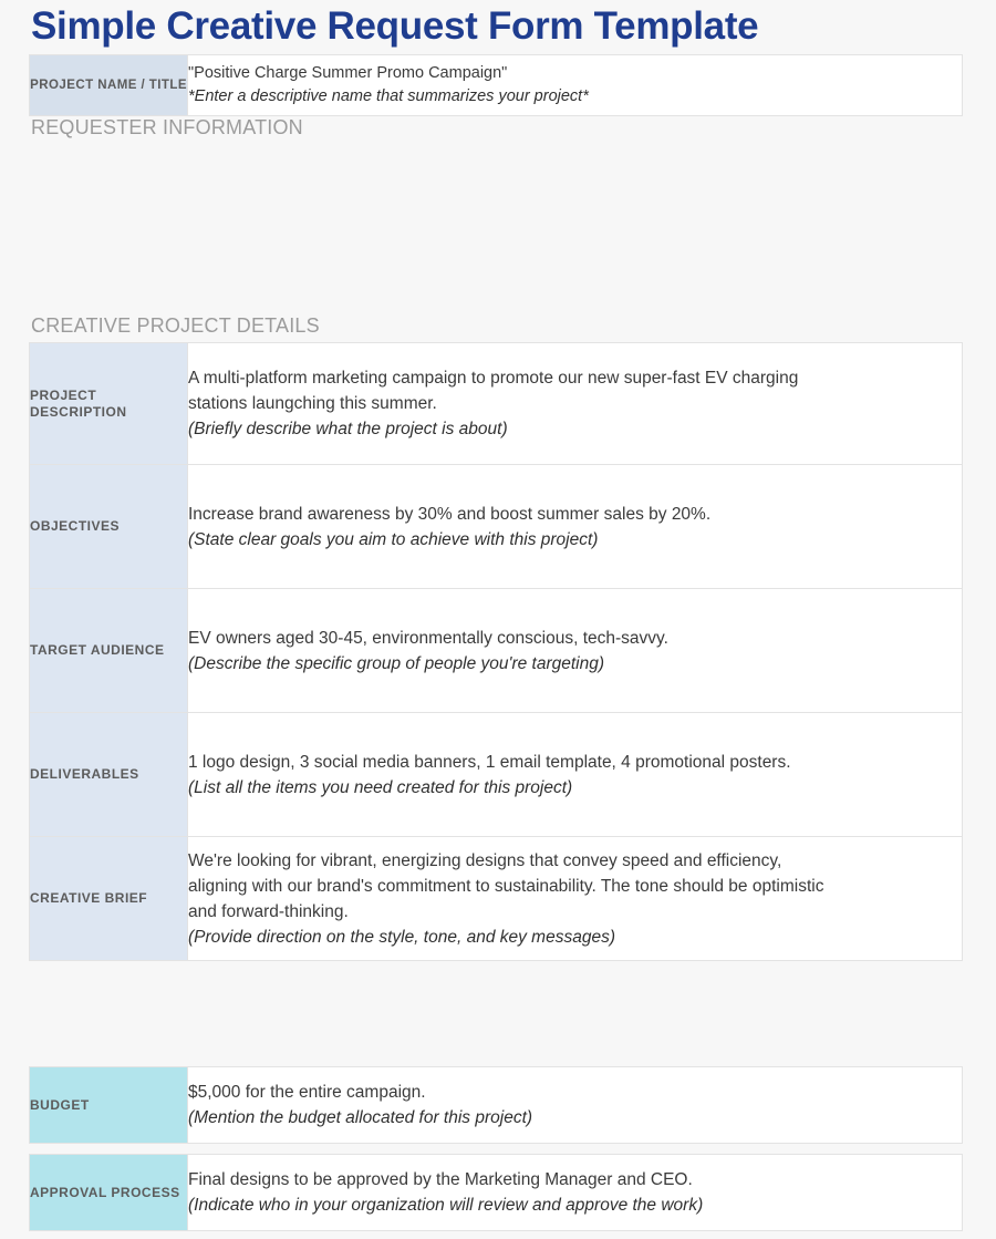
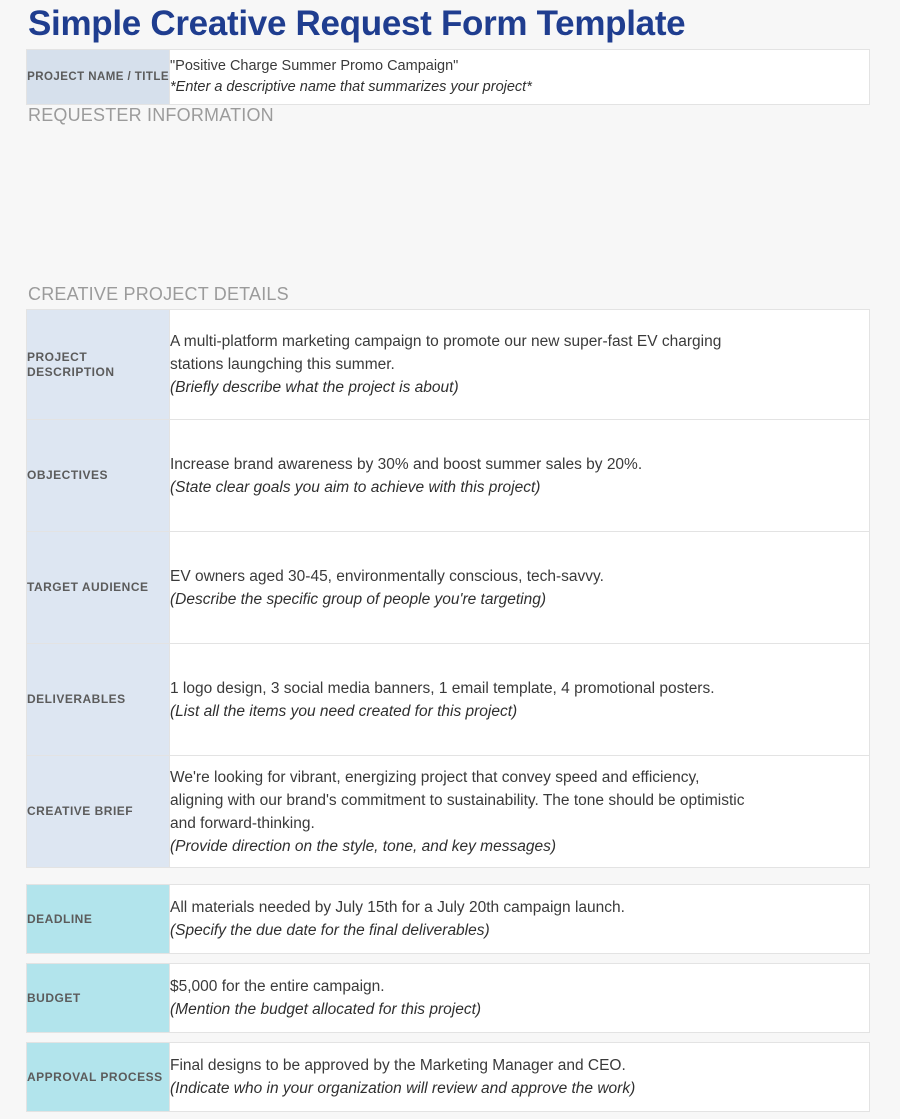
  Simple Creative Request Form Template
  PROJECT NAME / TITLE	"Positive Charge Summer Promo Campaign" *Enter a descriptive name that summarizes your project*
  REQUESTER INFORMATION
  CREATIVE PROJECT DETAILS
  PROJECT DESCRIPTION	A multi-platform marketing campaign to promote our new super-fast EV charging stations laungching this summer. (Briefly describe what the project is about)
  OBJECTIVES	Increase brand awareness by 30% and boost summer sales by 20%. (State clear goals you aim to achieve with this project)
  TARGET AUDIENCE	EV owners aged 30-45, environmentally conscious, tech-savvy. (Describe the specific group of people you're targeting)
  DELIVERABLES	1 logo design, 3 social media banners, 1 email template, 4 promotional posters. (List all the items you need created for this project)
- CREATIVE BRIEF	We're looking for vibrant, energizing designs that convey speed and efficiency, aligning with our brand's commitment to sustainability. The tone should be optimistic and forward-thinking. (Provide direction on the style, tone, and key messages)
+ CREATIVE BRIEF	We're looking for vibrant, energizing project that convey speed and efficiency, aligning with our brand's commitment to sustainability. The tone should be optimistic and forward-thinking. (Provide direction on the style, tone, and key messages)
+ DEADLINE	All materials needed by July 15th for a July 20th campaign launch. (Specify the due date for the final deliverables)
  BUDGET	$5,000 for the entire campaign. (Mention the budget allocated for this project)
  APPROVAL PROCESS	Final designs to be approved by the Marketing Manager and CEO. (Indicate who in your organization will review and approve the work)
